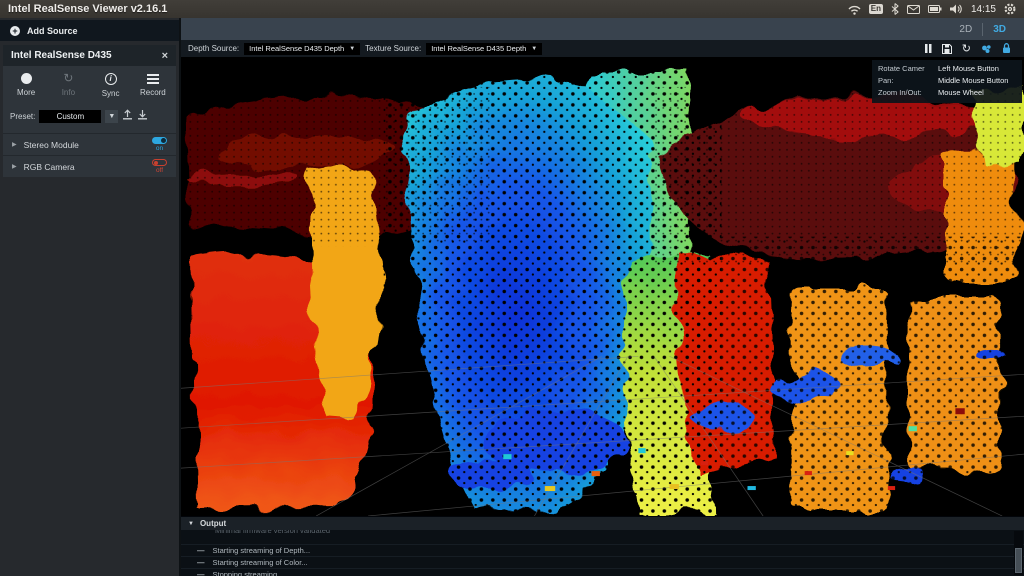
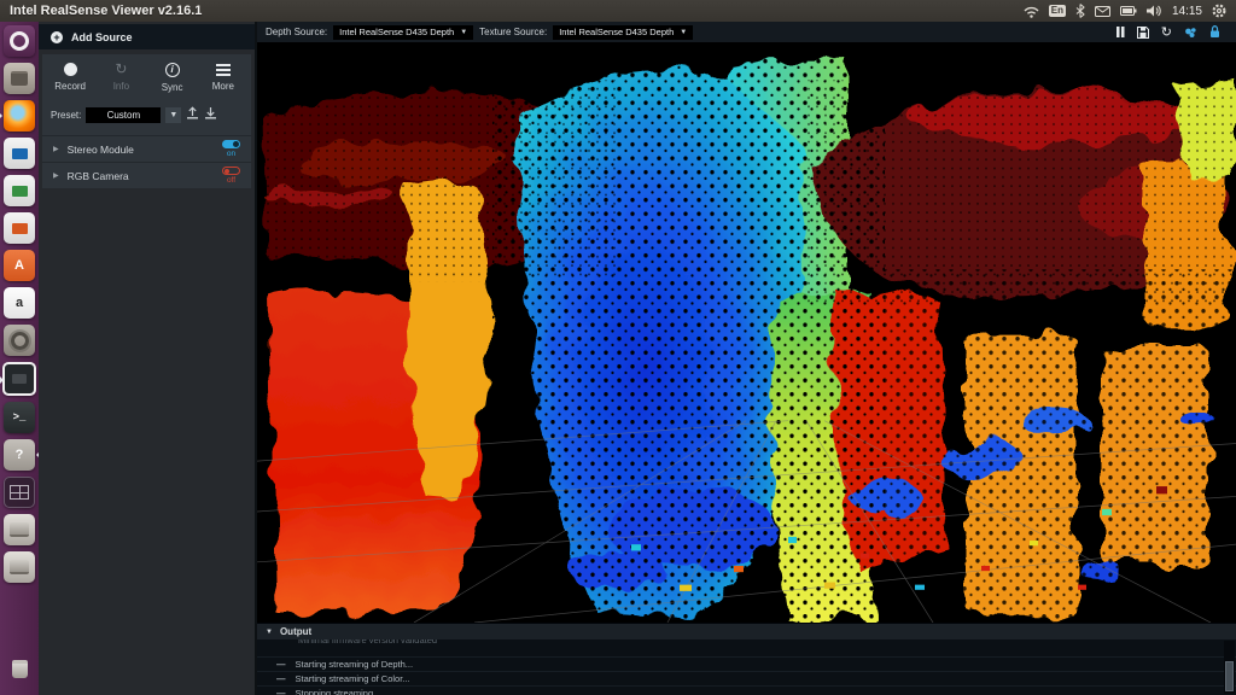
  Intel RealSense Viewer v2.16.1
  En
  14:15
+ A
+ a
+ >_
+ ?
  +
  Add Source
- Intel RealSense D435
- ×
- More
+ Record
  ↻
  Info
  i
  Sync
- Record
+ More
  Preset:
  Custom
  Stereo Module
  RGB Camera
- 2D
- 3D
  Depth Source:
  Intel RealSense D435 Depth
  Texture Source:
  Intel RealSense D435 Depth
  ↻
- Rotate Camer
- Left Mouse Button
- Pan:
- Middle Mouse Button
- Zoom In/Out:
- Mouse Wheel
  Output
  Minimal firmware version validated
  —
  Starting streaming of Depth...
  —
  Starting streaming of Color...
  —
  Stopping streaming
